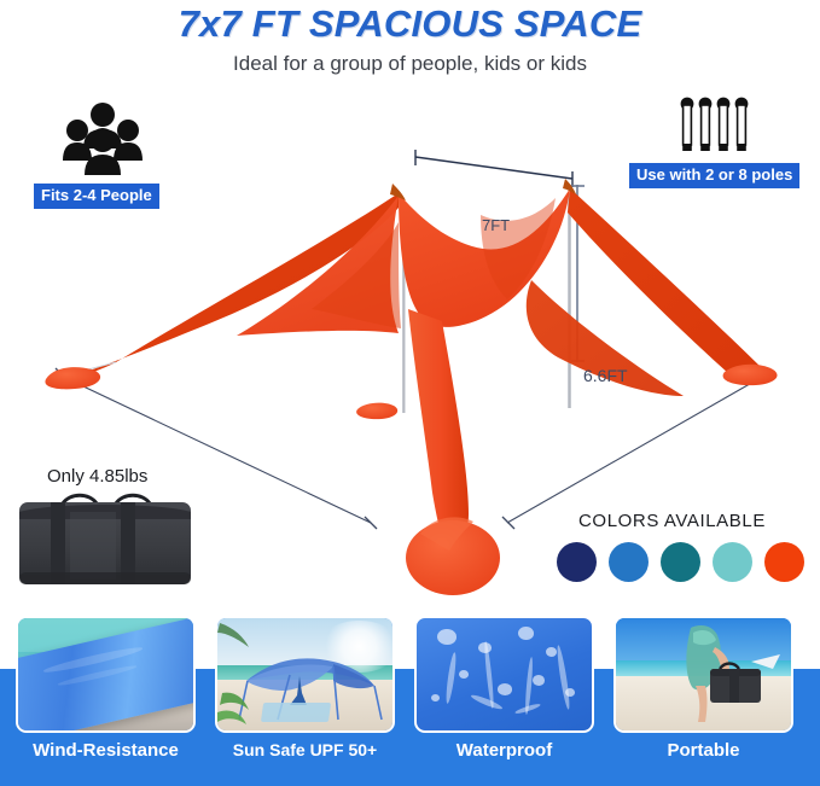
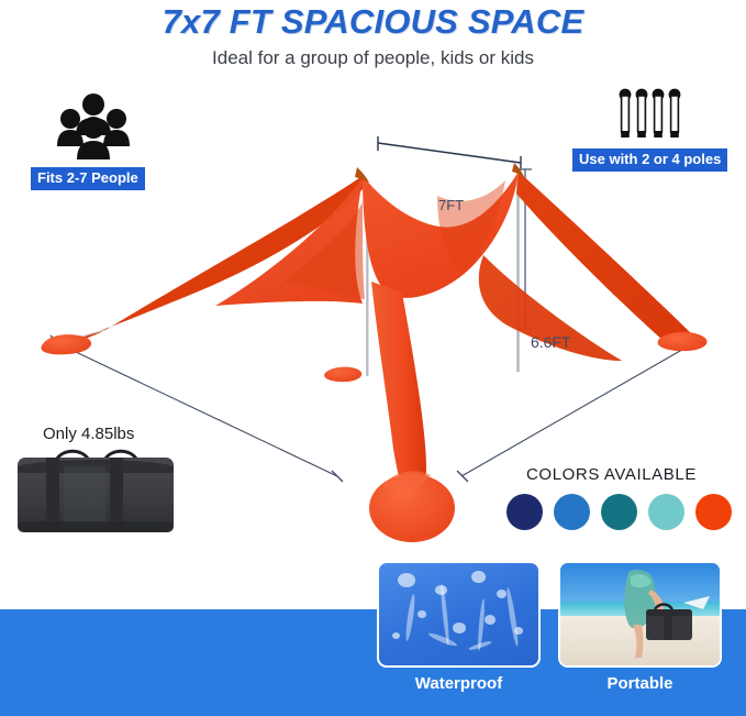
  7x7 FT SPACIOUS SPACE
  Ideal for a group of people, kids or kids
- Fits 2-4 People
+ Fits 2-7 People
- Use with 2 or 8 poles
+ Use with 2 or 4 poles
  7FT
  6.6FT
  Only 4.85lbs
  COLORS AVAILABLE
- Wind-Resistance
- Sun Safe UPF 50+
  Waterproof
  Portable
